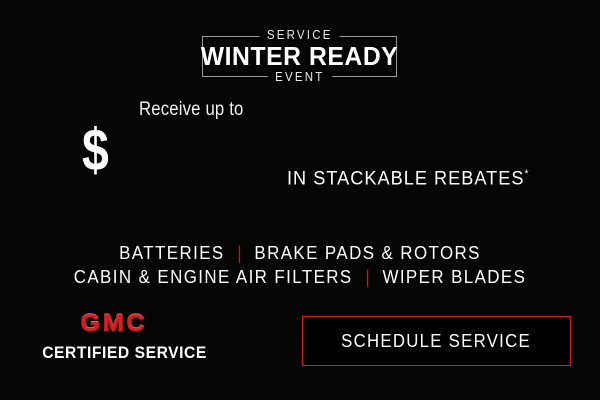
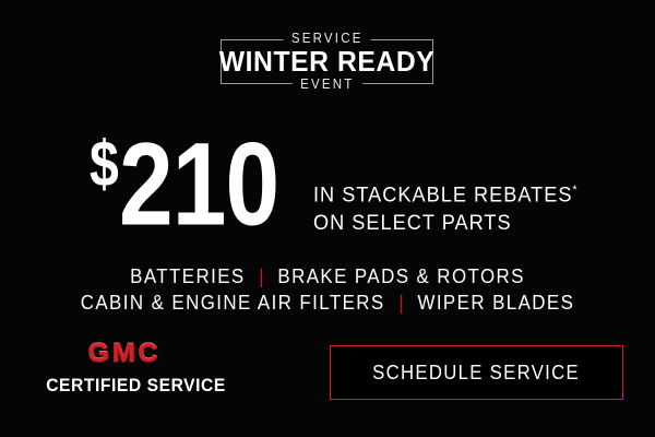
  SERVICE
  WINTER READY
  EVENT
- Receive up to
  $
+ 210
  IN STACKABLE REBATES*
+ ON SELECT PARTS
  BATTERIES | BRAKE PADS & ROTORS
  CABIN & ENGINE AIR FILTERS | WIPER BLADES
  GMC
  CERTIFIED SERVICE
  SCHEDULE SERVICE
